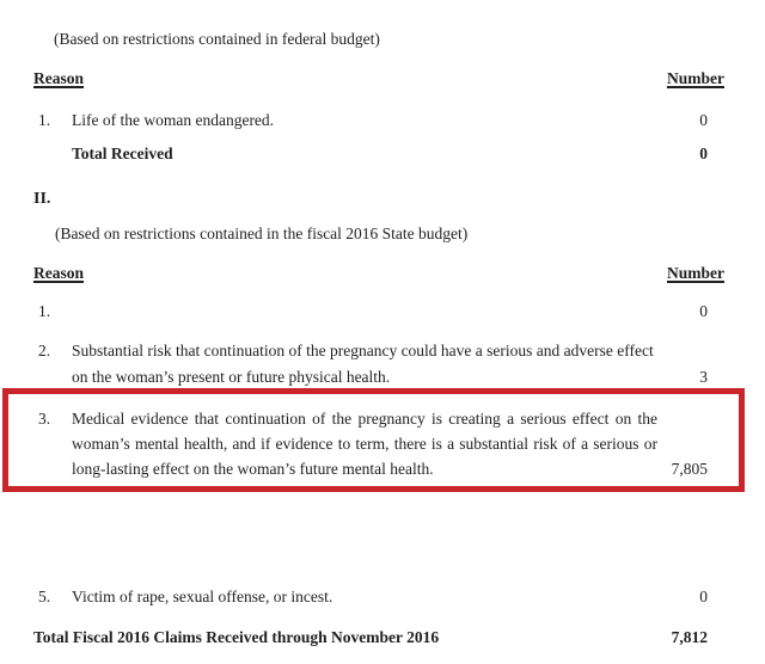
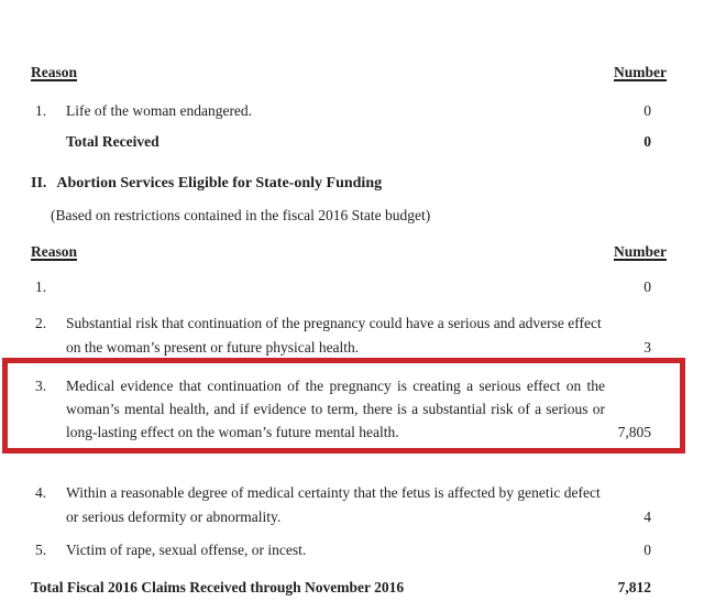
- (Based on restrictions contained in federal budget)
  Reason
  Number
  1.
  Life of the woman endangered.
  0
  Total Received
  0
  II.
+ Abortion Services Eligible for State-only Funding
  (Based on restrictions contained in the fiscal 2016 State budget)
  Reason
  Number
  1.
  0
  2.
  Substantial risk that continuation of the pregnancy could have a serious and adverse effect on the woman’s present or future physical health.
  3
  3.
  Medical evidence that continuation of the pregnancy is creating a serious effect on the woman’s mental health, and if evidence to term, there is a substantial risk of a serious or long-lasting effect on the woman’s future mental health.
  7,805
+ 4.
+ Within a reasonable degree of medical certainty that the fetus is affected by genetic defect or serious deformity or abnormality.
+ 4
  5.
  Victim of rape, sexual offense, or incest.
  0
  Total Fiscal 2016 Claims Received through November 2016
  7,812
